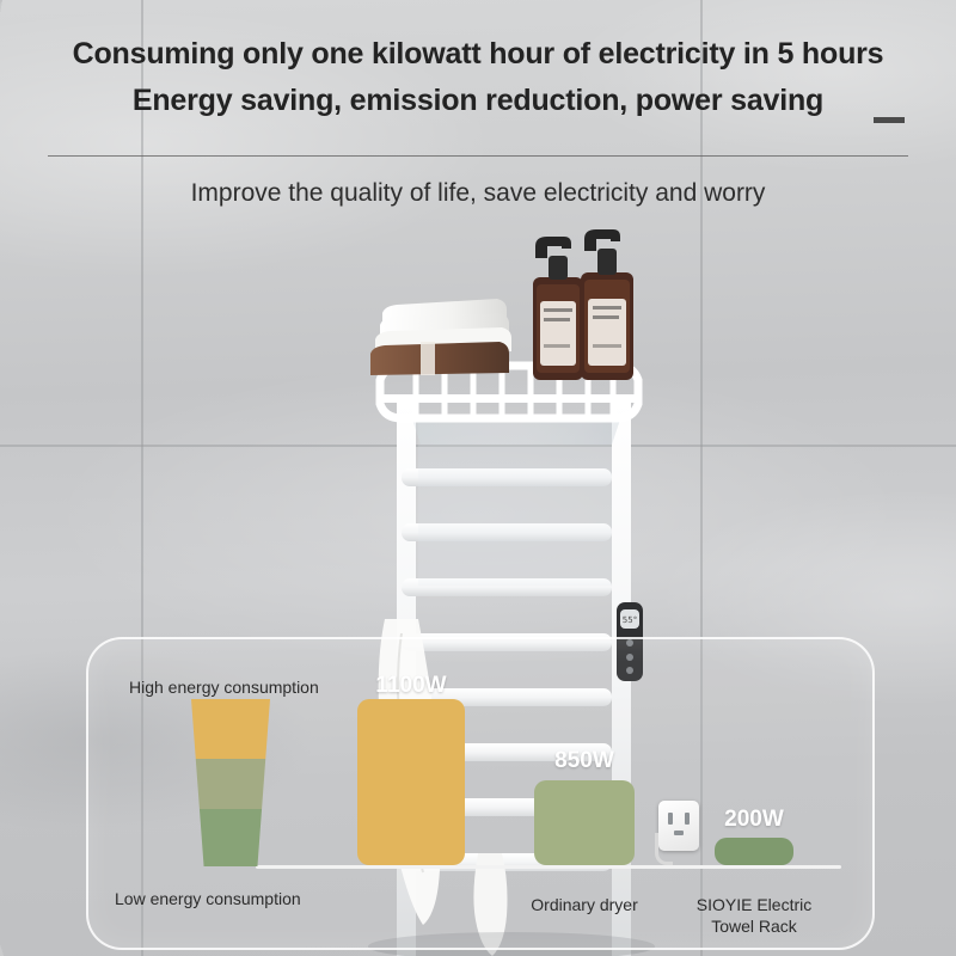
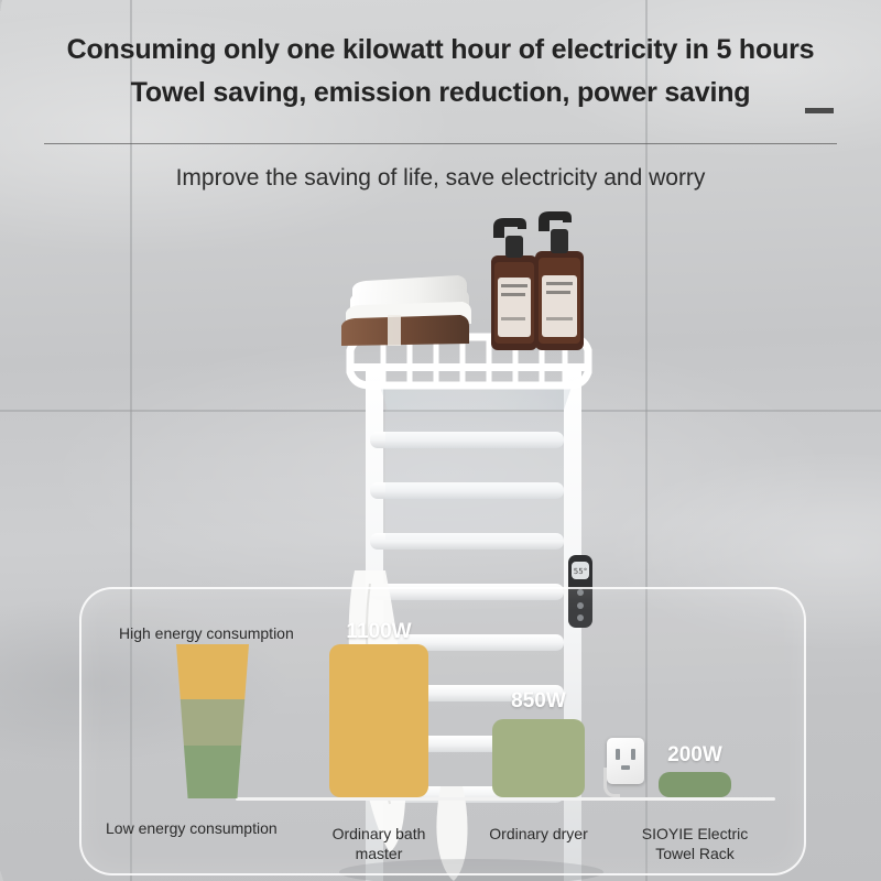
  Consuming only one kilowatt hour of electricity in 5 hours
- Energy saving, emission reduction, power saving
+ Towel saving, emission reduction, power saving
- Improve the quality of life, save electricity and worry
+ Improve the saving of life, save electricity and worry
  55°
  High energy consumption
  Low energy consumption
  1100W
+ Ordinary bath
+ master
  850W
  Ordinary dryer
  200W
  SIOYIE Electric
  Towel Rack
